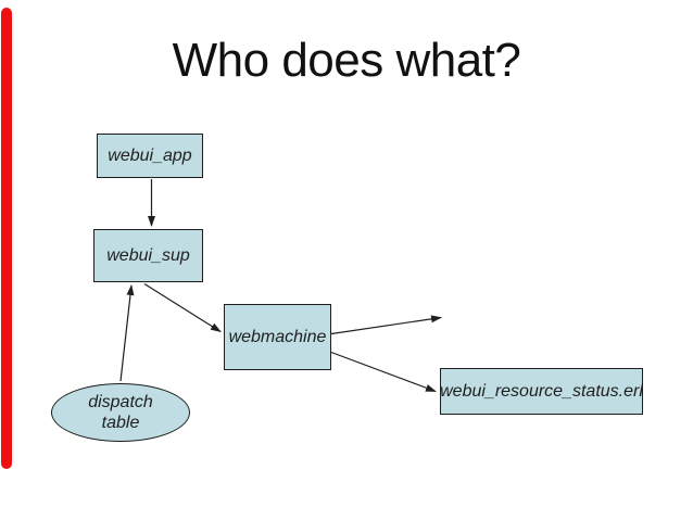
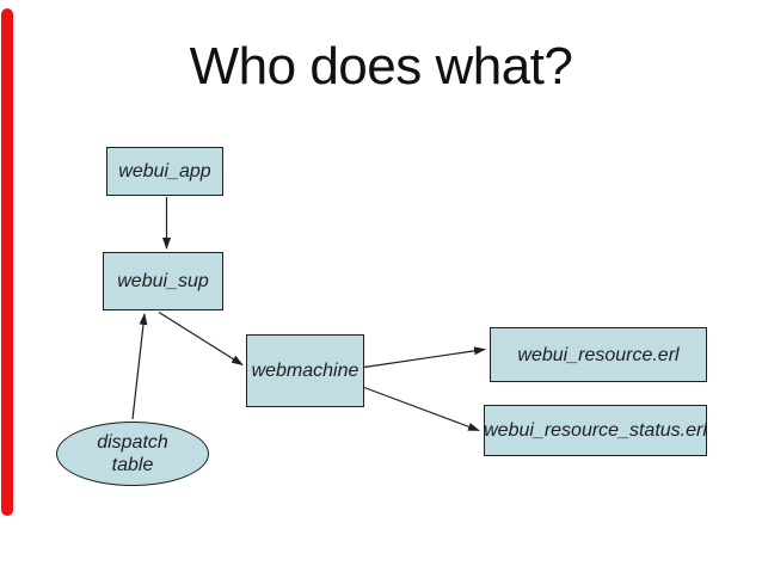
  Who does what?
  webui_app
  webui_sup
  webmachine
+ webui_resource.erl
  webui_resource_status.erl
  dispatch
  table
